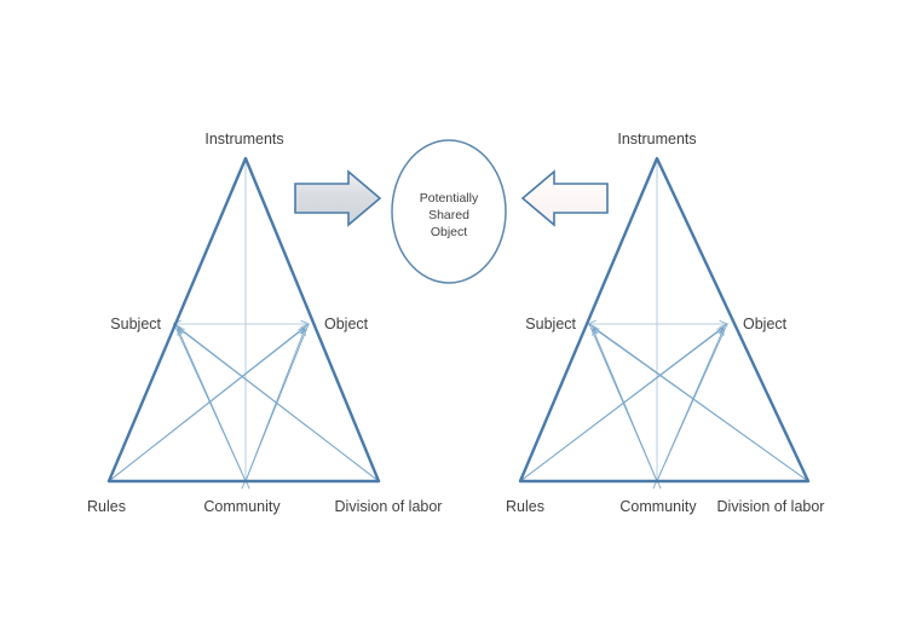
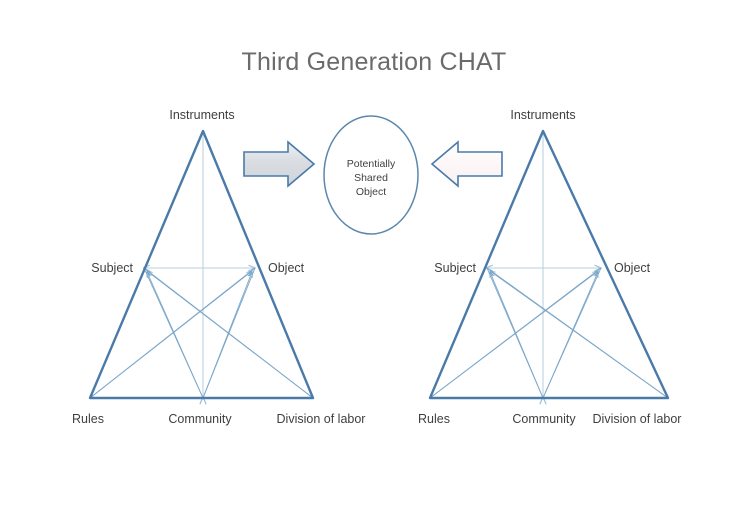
+ Third Generation CHAT
  Instruments
  Subject
  Object
  Rules
  Community
  Division of labor
  Instruments
  Subject
  Object
  Rules
  Community
  Division of labor
  Potentially
  Shared
  Object
